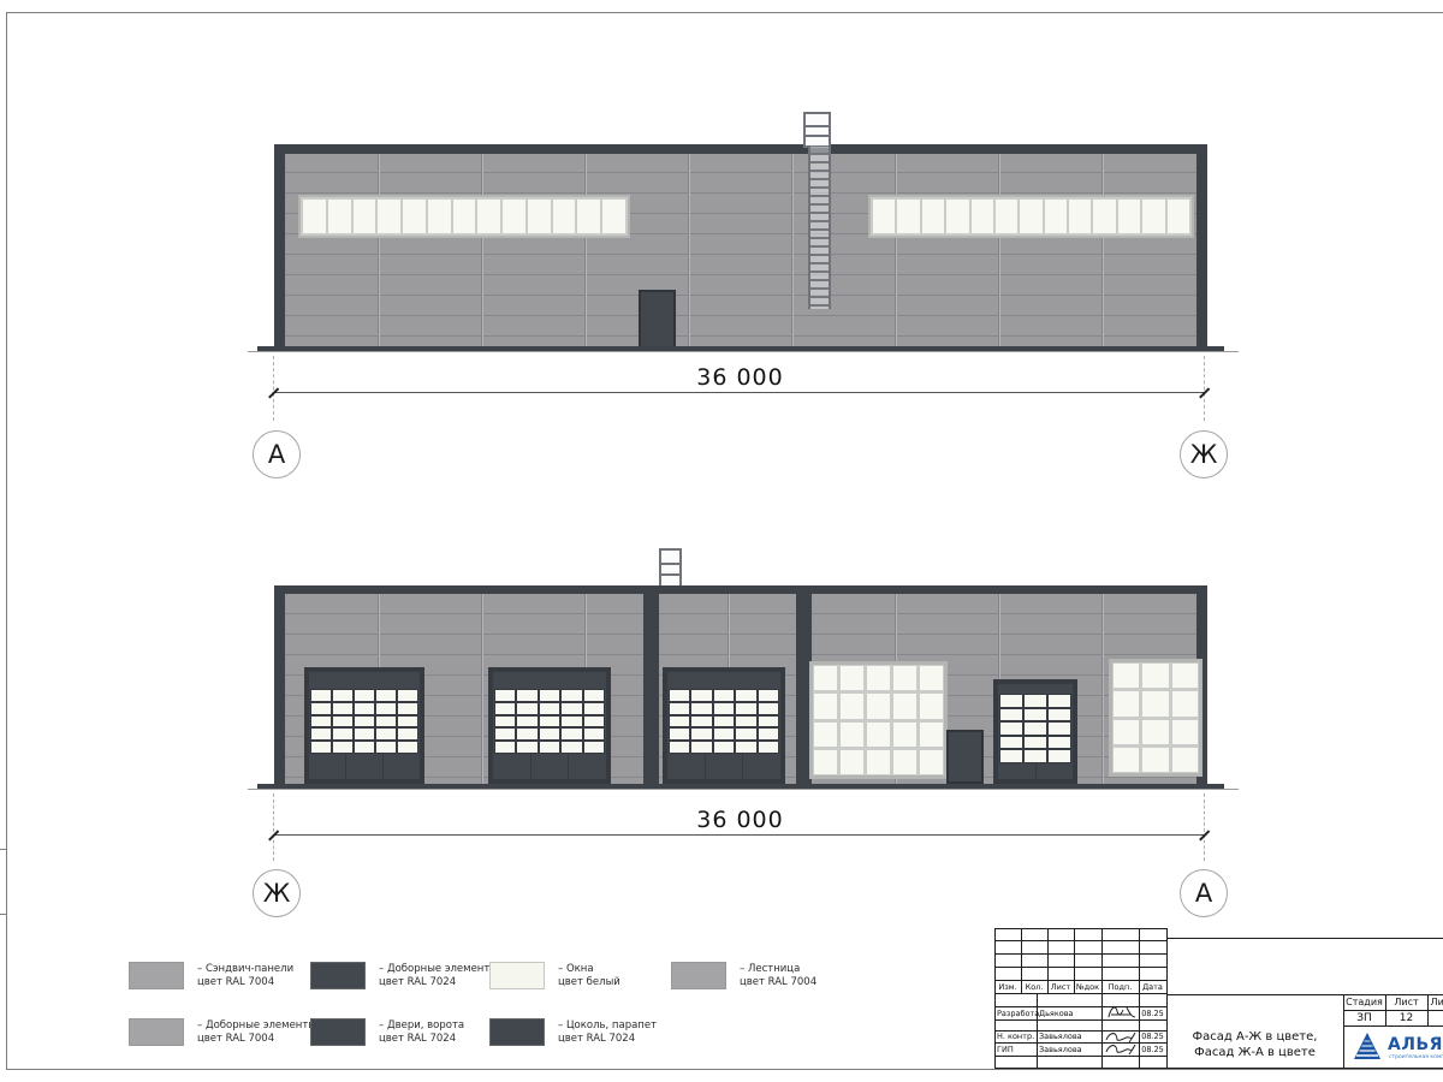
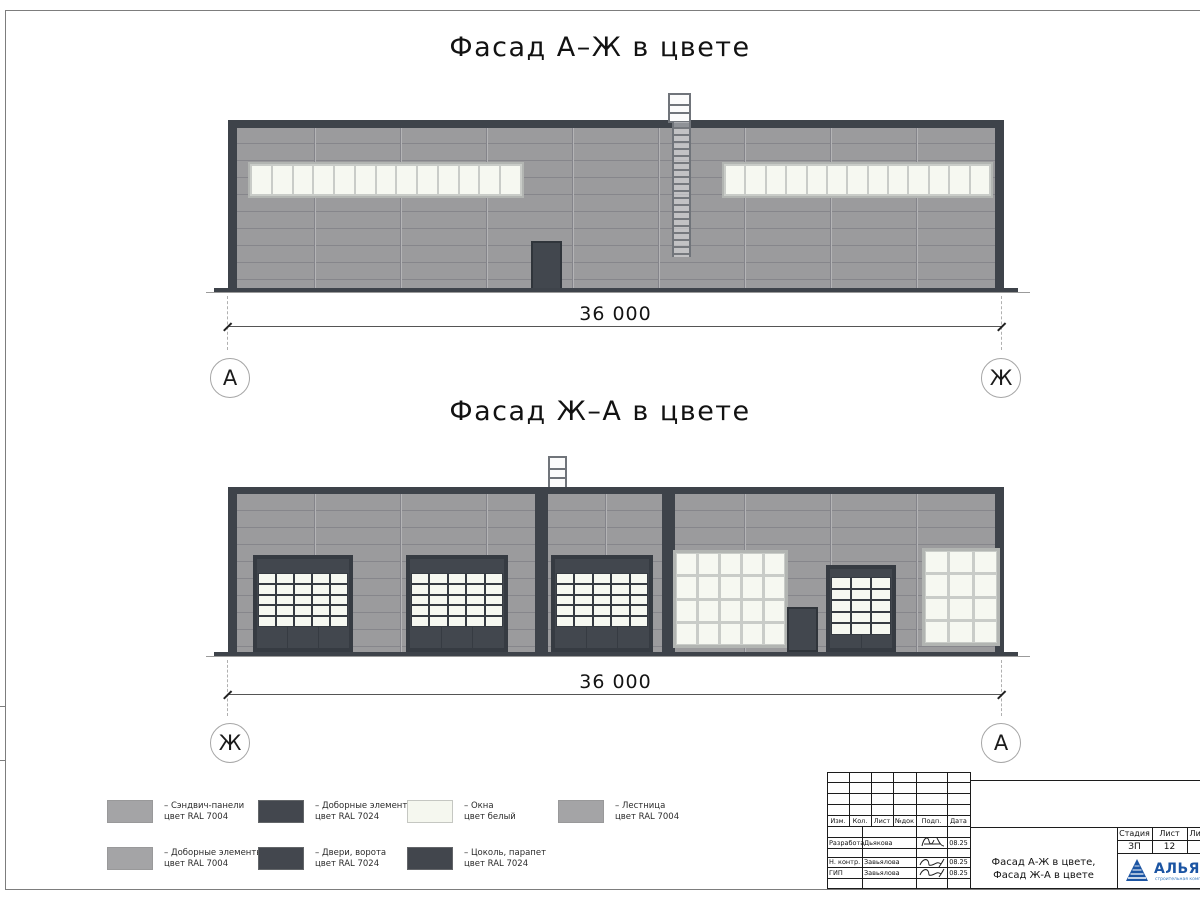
+ Фасад А–Ж в цвете
+ Фасад Ж–А в цвете
  36 000
  А
  Ж
  36 000
  Ж
  А
  – Сэндвич-панели
  цвет RAL 7004
  – Доборные элемент
  цвет RAL 7024
  – Окна
  цвет белый
  – Лестница
  цвет RAL 7004
  – Доборные элемент
  цвет RAL 7004
  – Двери, ворота
  цвет RAL 7024
  – Цоколь, парапет
  цвет RAL 7024
  Изм.
  Кол.
  Лист
  №док
  Подп.
  Дата
  Разработа
  Дьякова
  08.25
  Н. контр.
  Завьялова
  08.25
  ГИП
  Завьялова
  08.25
  Фасад А-Ж в цвете,
  Фасад Ж-А в цвете
  Стадия
  Лист
  ЗП
  12
